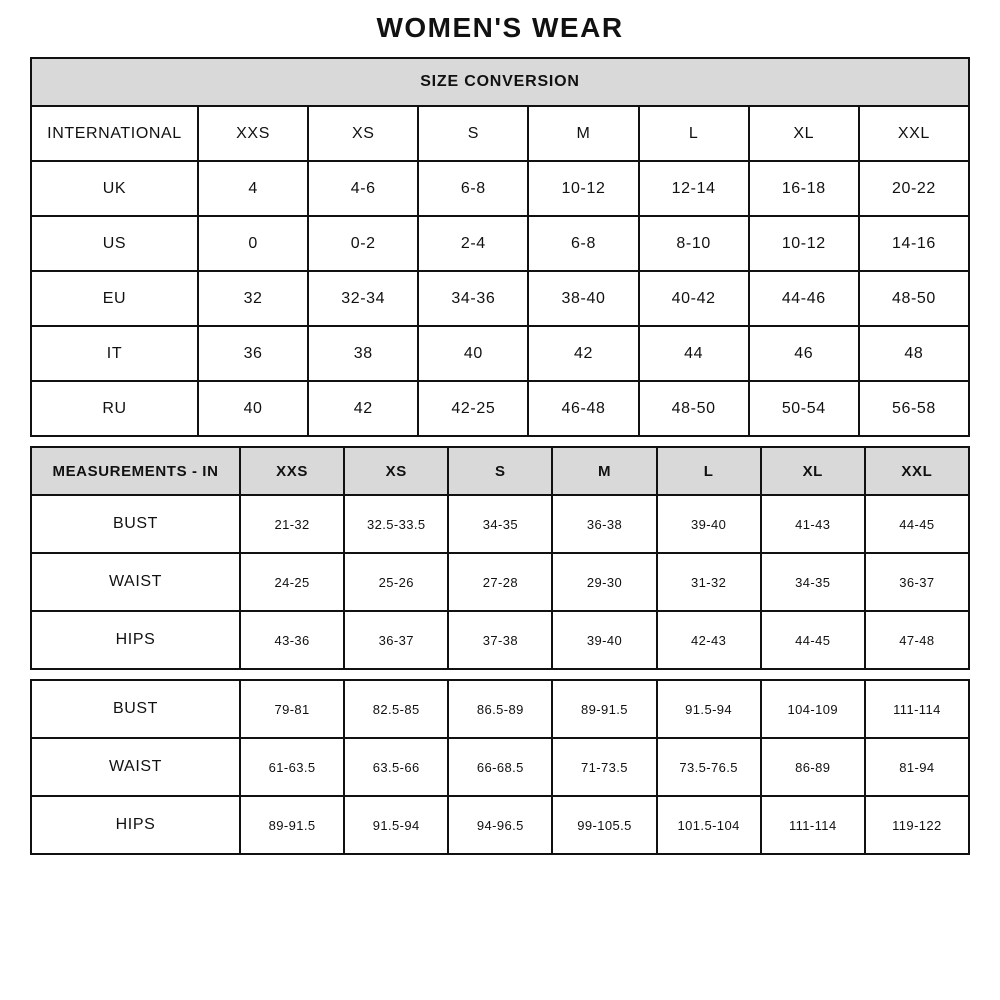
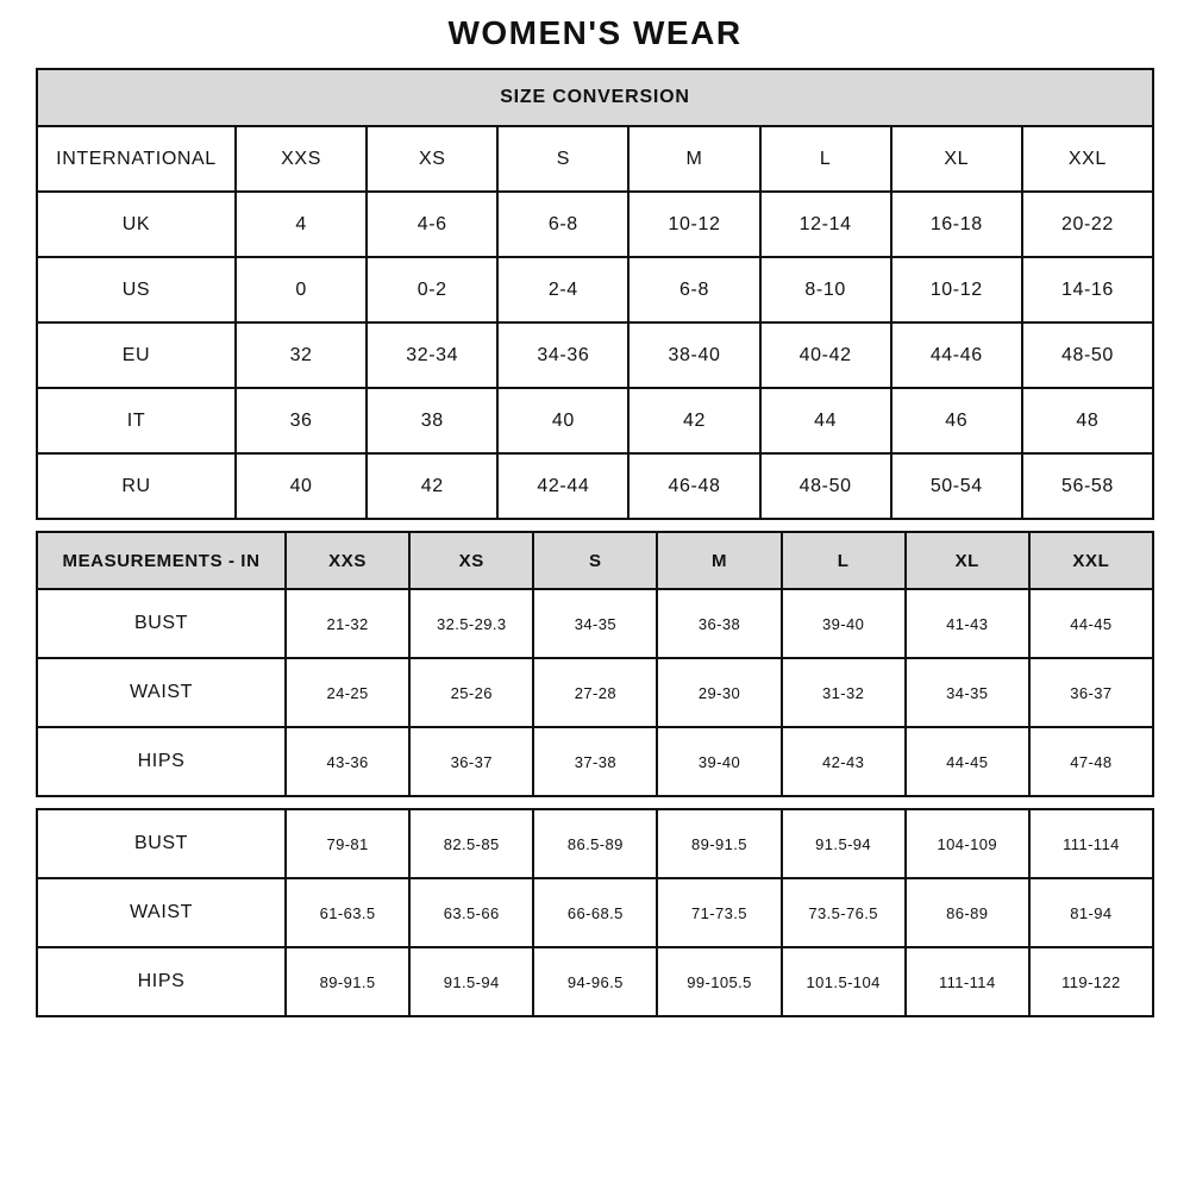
  WOMEN'S WEAR
  SIZE CONVERSION
  INTERNATIONAL	XXS	XS	S	M	L	XL	XXL
  UK	4	4-6	6-8	10-12	12-14	16-18	20-22
  US	0	0-2	2-4	6-8	8-10	10-12	14-16
  EU	32	32-34	34-36	38-40	40-42	44-46	48-50
  IT	36	38	40	42	44	46	48
- RU	40	42	42-25	46-48	48-50	50-54	56-58
+ RU	40	42	42-44	46-48	48-50	50-54	56-58
  MEASUREMENTS - IN	XXS	XS	S	M	L	XL	XXL
- BUST	21-32	32.5-33.5	34-35	36-38	39-40	41-43	44-45
+ BUST	21-32	32.5-29.3	34-35	36-38	39-40	41-43	44-45
  WAIST	24-25	25-26	27-28	29-30	31-32	34-35	36-37
  HIPS	43-36	36-37	37-38	39-40	42-43	44-45	47-48
  BUST	79-81	82.5-85	86.5-89	89-91.5	91.5-94	104-109	111-114
  WAIST	61-63.5	63.5-66	66-68.5	71-73.5	73.5-76.5	86-89	81-94
  HIPS	89-91.5	91.5-94	94-96.5	99-105.5	101.5-104	111-114	119-122
